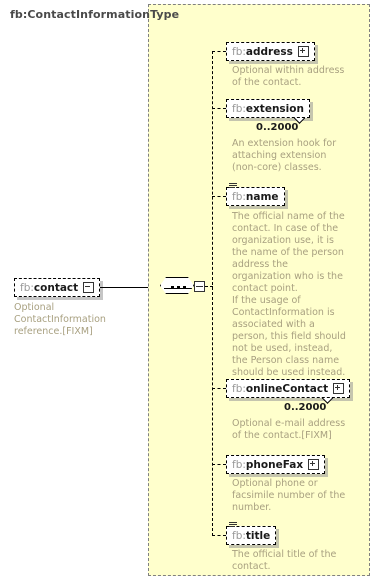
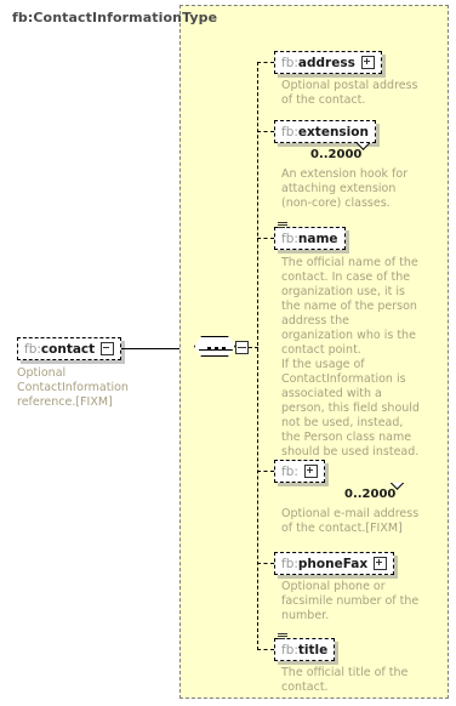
  fb:
  contact
  Optional ContactInformation reference.[FIXM]
  fb:ContactInformationType
  fb:
  address
- Optional within address of the contact.
+ Optional postal address of the contact.
  fb:
  extension
  0..2000
  An extension hook for attaching extension (non-core) classes.
  fb:
  name
  The official name of the contact. In case of the organization use, it is the name of the person address the organization who is the contact point.
  If the usage of ContactInformation is associated with a person, this field should not be used, instead, the Person class name should be used instead.
  fb:
- onlineContact
  0..2000
  Optional e-mail address of the contact.[FIXM]
  fb:
  phoneFax
  Optional phone or facsimile number of the number.
  fb:
  title
  The official title of the contact.
